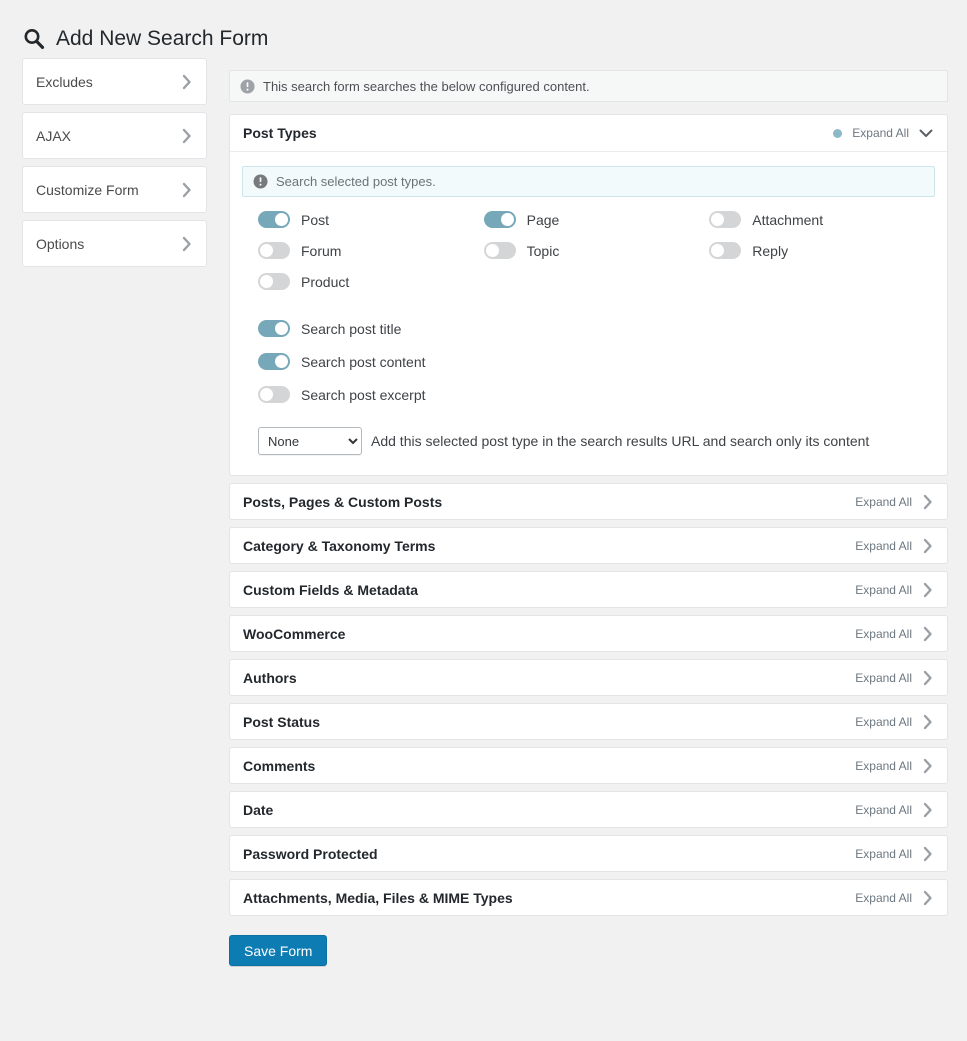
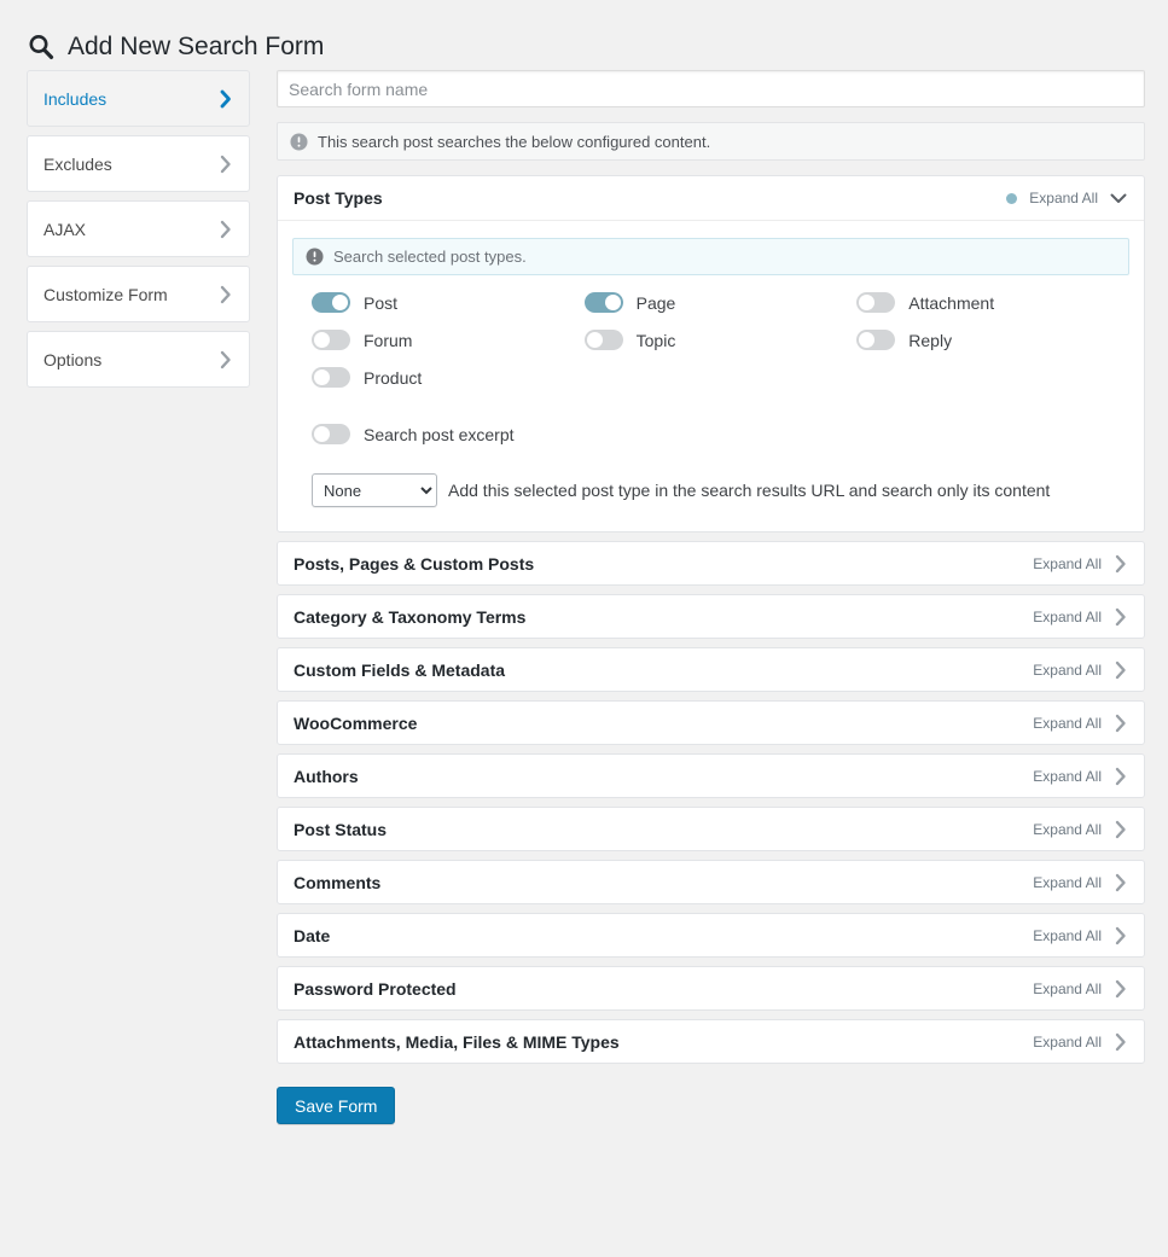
  Add New Search Form
+ Includes
  Excludes
  AJAX
  Customize Form
  Options
+ Search form name
- This search form searches the below configured content.
+ This search post searches the below configured content.
  Post Types
  Expand All
  Search selected post types.
  Post
  Page
  Attachment
  Forum
  Topic
  Reply
  Product
- Search post title
- Search post content
  Search post excerpt
  None
  Add this selected post type in the search results URL and search only its content
  Posts, Pages & Custom Posts
  Expand All
  Category & Taxonomy Terms
  Expand All
  Custom Fields & Metadata
  Expand All
  WooCommerce
  Expand All
  Authors
  Expand All
  Post Status
  Expand All
  Comments
  Expand All
  Date
  Expand All
  Password Protected
  Expand All
  Attachments, Media, Files & MIME Types
  Expand All
  Save Form
